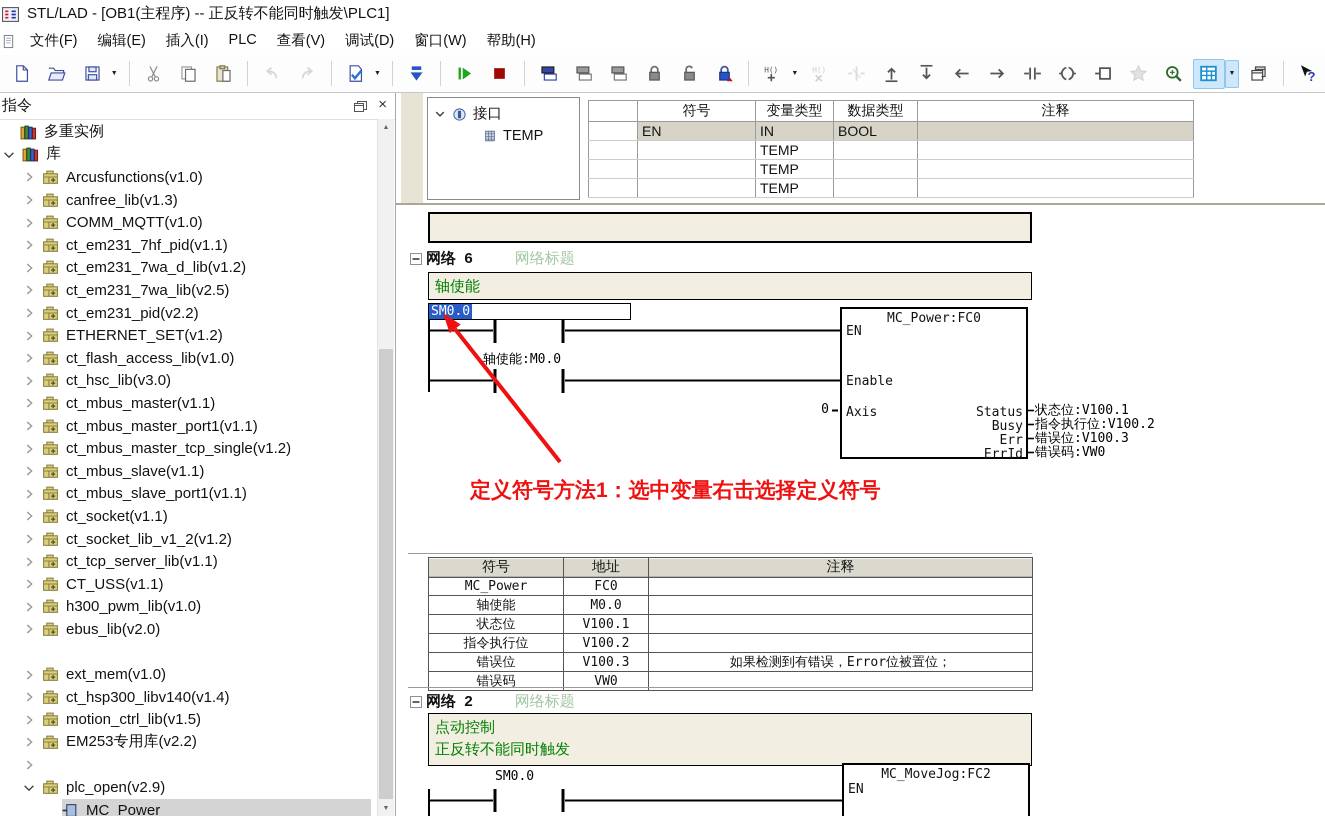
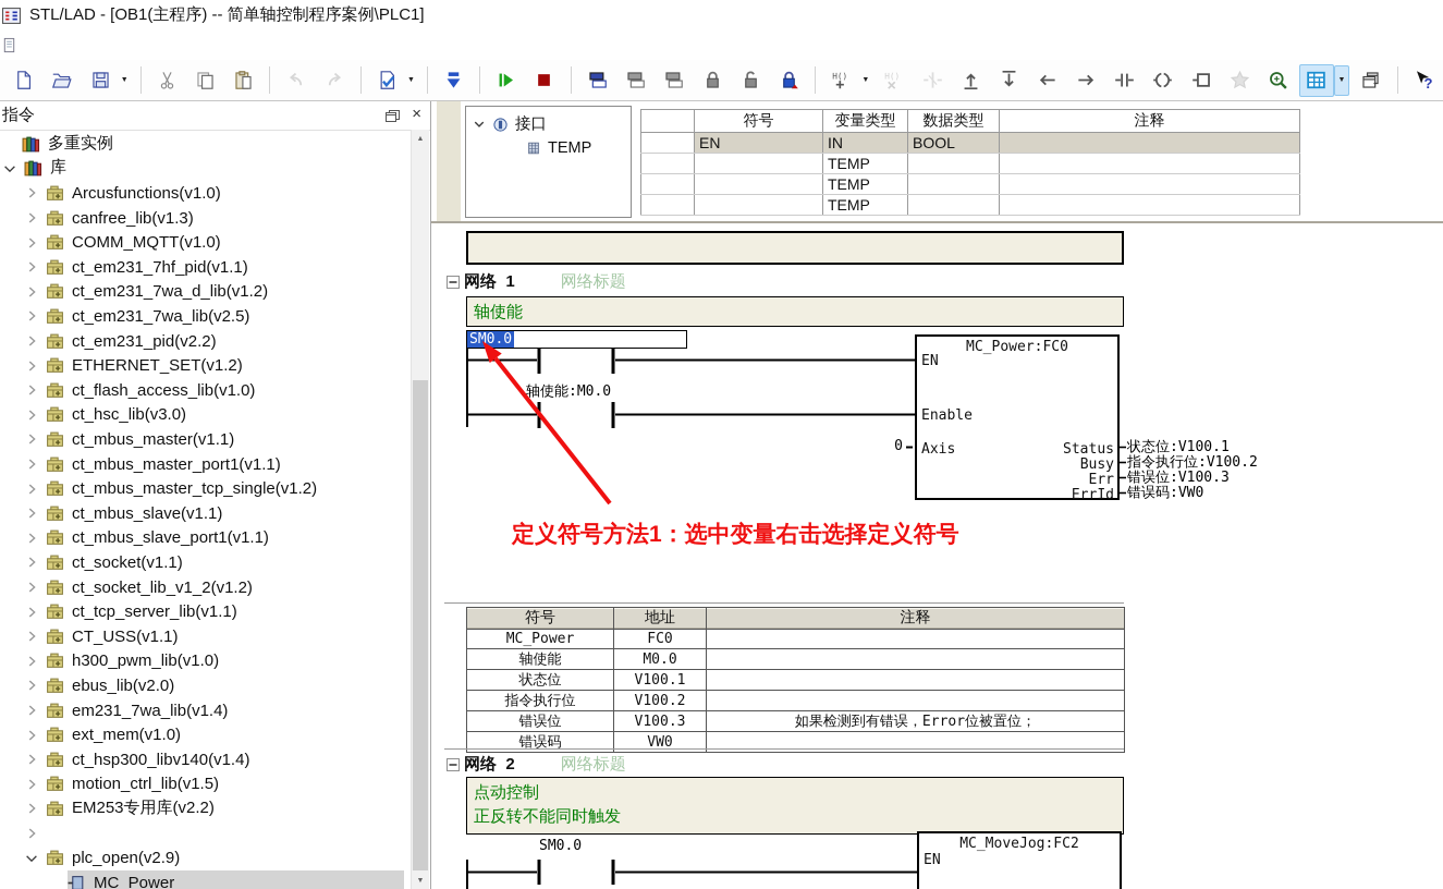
- STL/LAD - [OB1(主程序) -- 正反转不能同时触发\PLC1]
+ STL/LAD - [OB1(主程序) -- 简单轴控制程序案例\PLC1]
- 文件(F)
- 编辑(E)
- 插入(I)
- PLC
- 查看(V)
- 调试(D)
- 窗口(W)
- 帮助(H)
  H()
  H()
  ?
  指令
  ×
  多重实例
  库
  Arcusfunctions(v1.0)
  canfree_lib(v1.3)
  COMM_MQTT(v1.0)
  ct_em231_7hf_pid(v1.1)
  ct_em231_7wa_d_lib(v1.2)
  ct_em231_7wa_lib(v2.5)
  ct_em231_pid(v2.2)
  ETHERNET_SET(v1.2)
  ct_flash_access_lib(v1.0)
  ct_hsc_lib(v3.0)
  ct_mbus_master(v1.1)
  ct_mbus_master_port1(v1.1)
  ct_mbus_master_tcp_single(v1.2)
  ct_mbus_slave(v1.1)
  ct_mbus_slave_port1(v1.1)
  ct_socket(v1.1)
  ct_socket_lib_v1_2(v1.2)
  ct_tcp_server_lib(v1.1)
  CT_USS(v1.1)
  h300_pwm_lib(v1.0)
  ebus_lib(v2.0)
+ em231_7wa_lib(v1.4)
  ext_mem(v1.0)
  ct_hsp300_libv140(v1.4)
  motion_ctrl_lib(v1.5)
  EM253专用库(v2.2)
  plc_open(v2.9)
  MC_Power
  接口
  TEMP
  	符号	变量类型	数据类型	注释
  	EN	IN	BOOL
  		TEMP
  		TEMP
  		TEMP
- 网络 6
+ 网络 1
  网络标题
  轴使能
  SM0.0
  轴使能:M0.0
  0
  MC_Power:FC0
  EN
  Enable
  Axis
  Status
  Busy
  Err
  ErrId
  状态位:V100.1
  指令执行位:V100.2
  错误位:V100.3
  错误码:VW0
  定义符号方法1：选中变量右击选择定义符号
  符号	地址	注释
  MC_Power	FC0
  轴使能	M0.0
  状态位	V100.1
  指令执行位	V100.2
  错误位	V100.3	如果检测到有错误，Error位被置位；
  错误码	VW0
  网络 2
  网络标题
  点动控制
  正反转不能同时触发
  SM0.0
  MC_MoveJog:FC2
  EN
